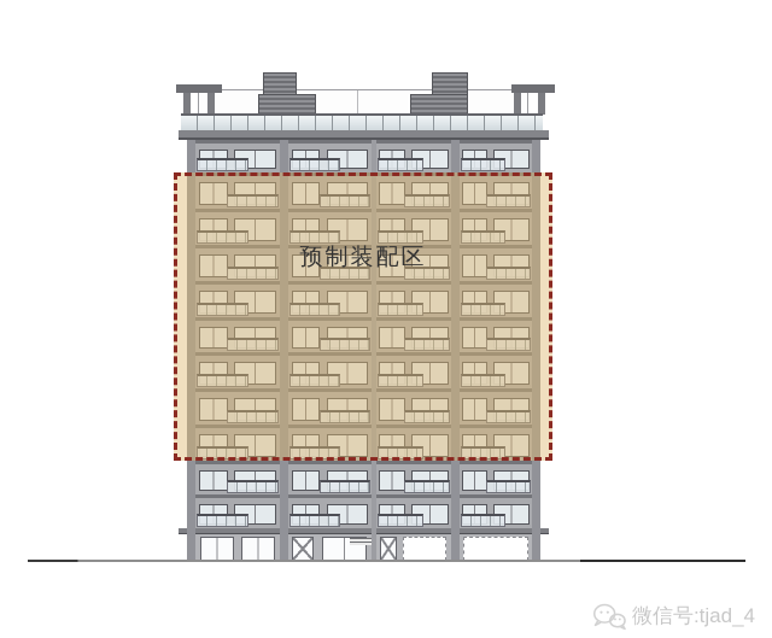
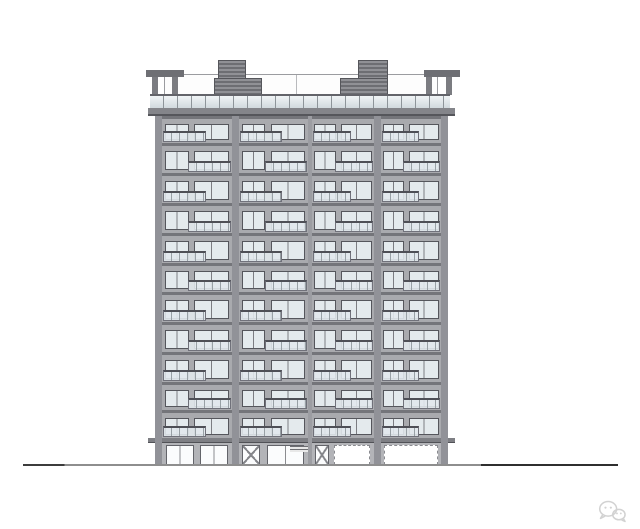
- 预制装配区
- 微信号:tjad_4
